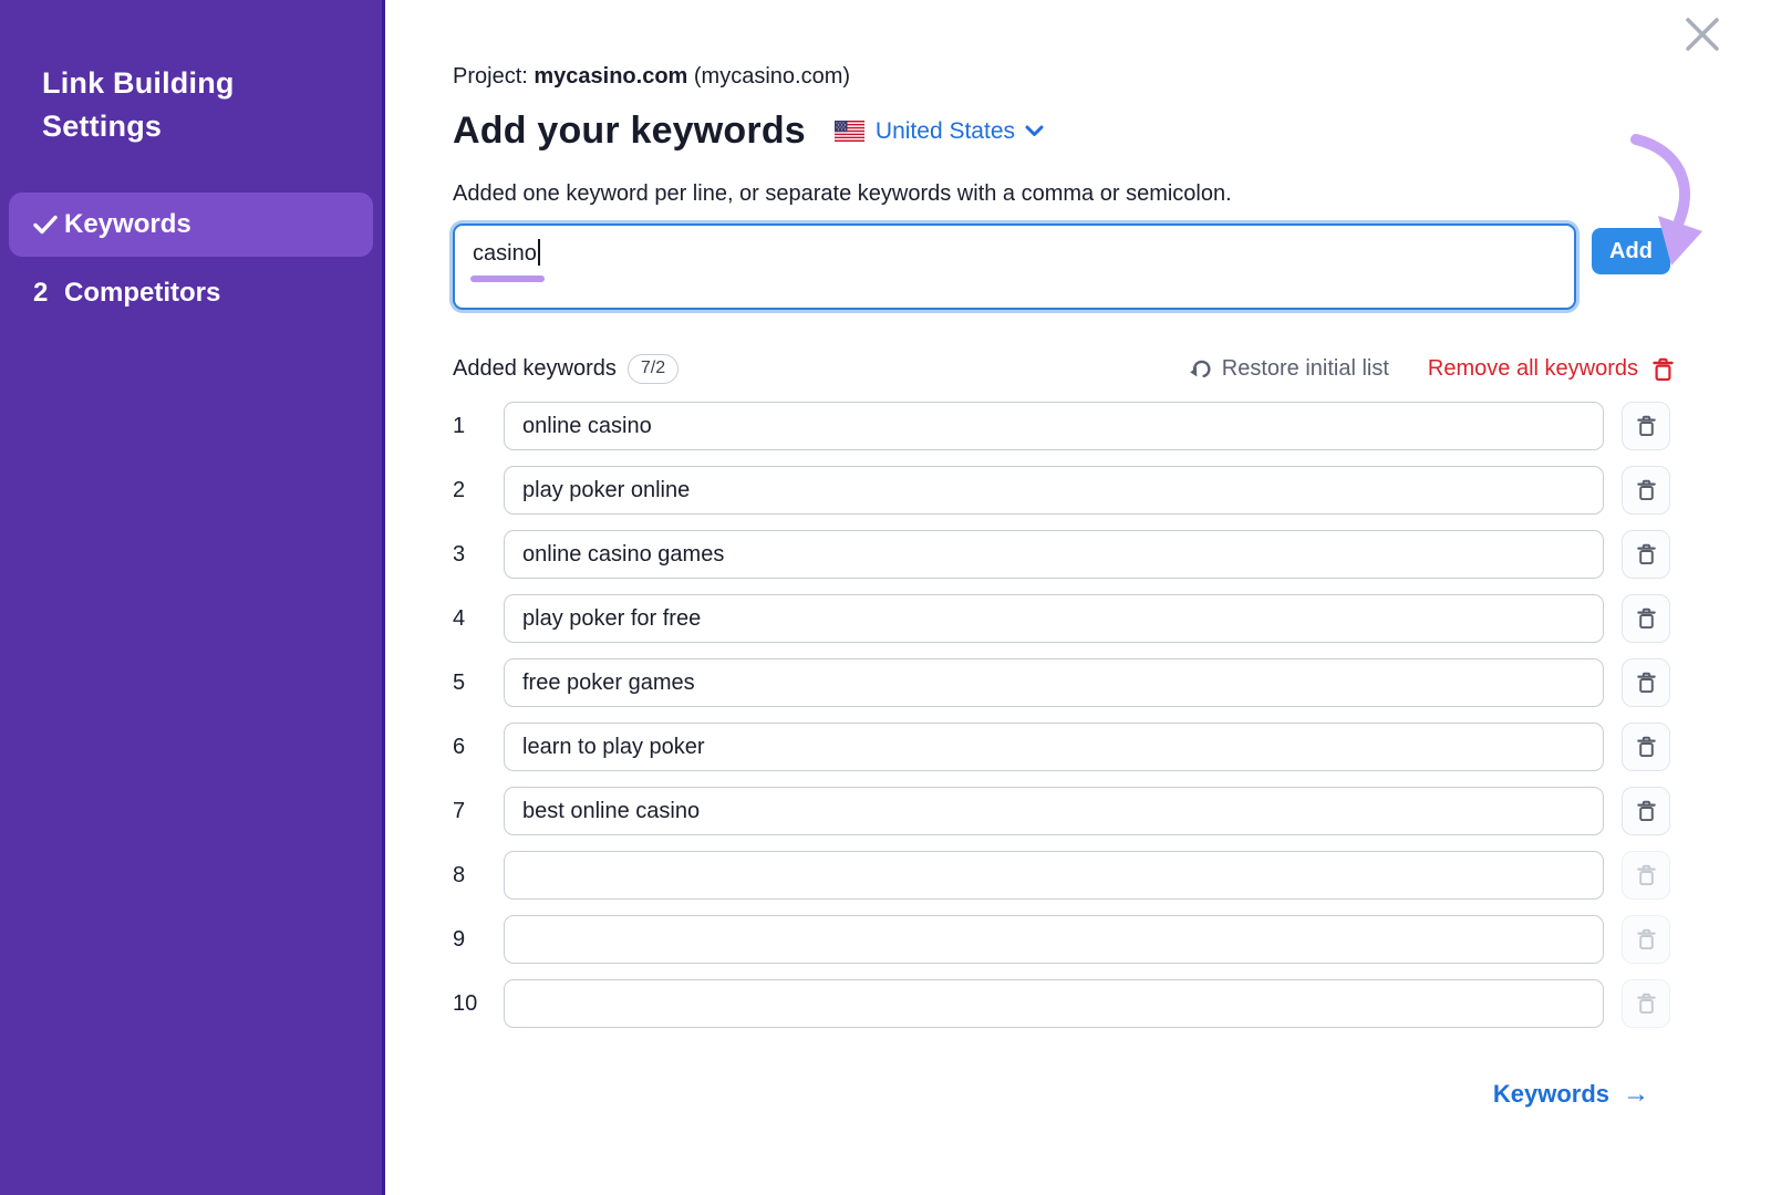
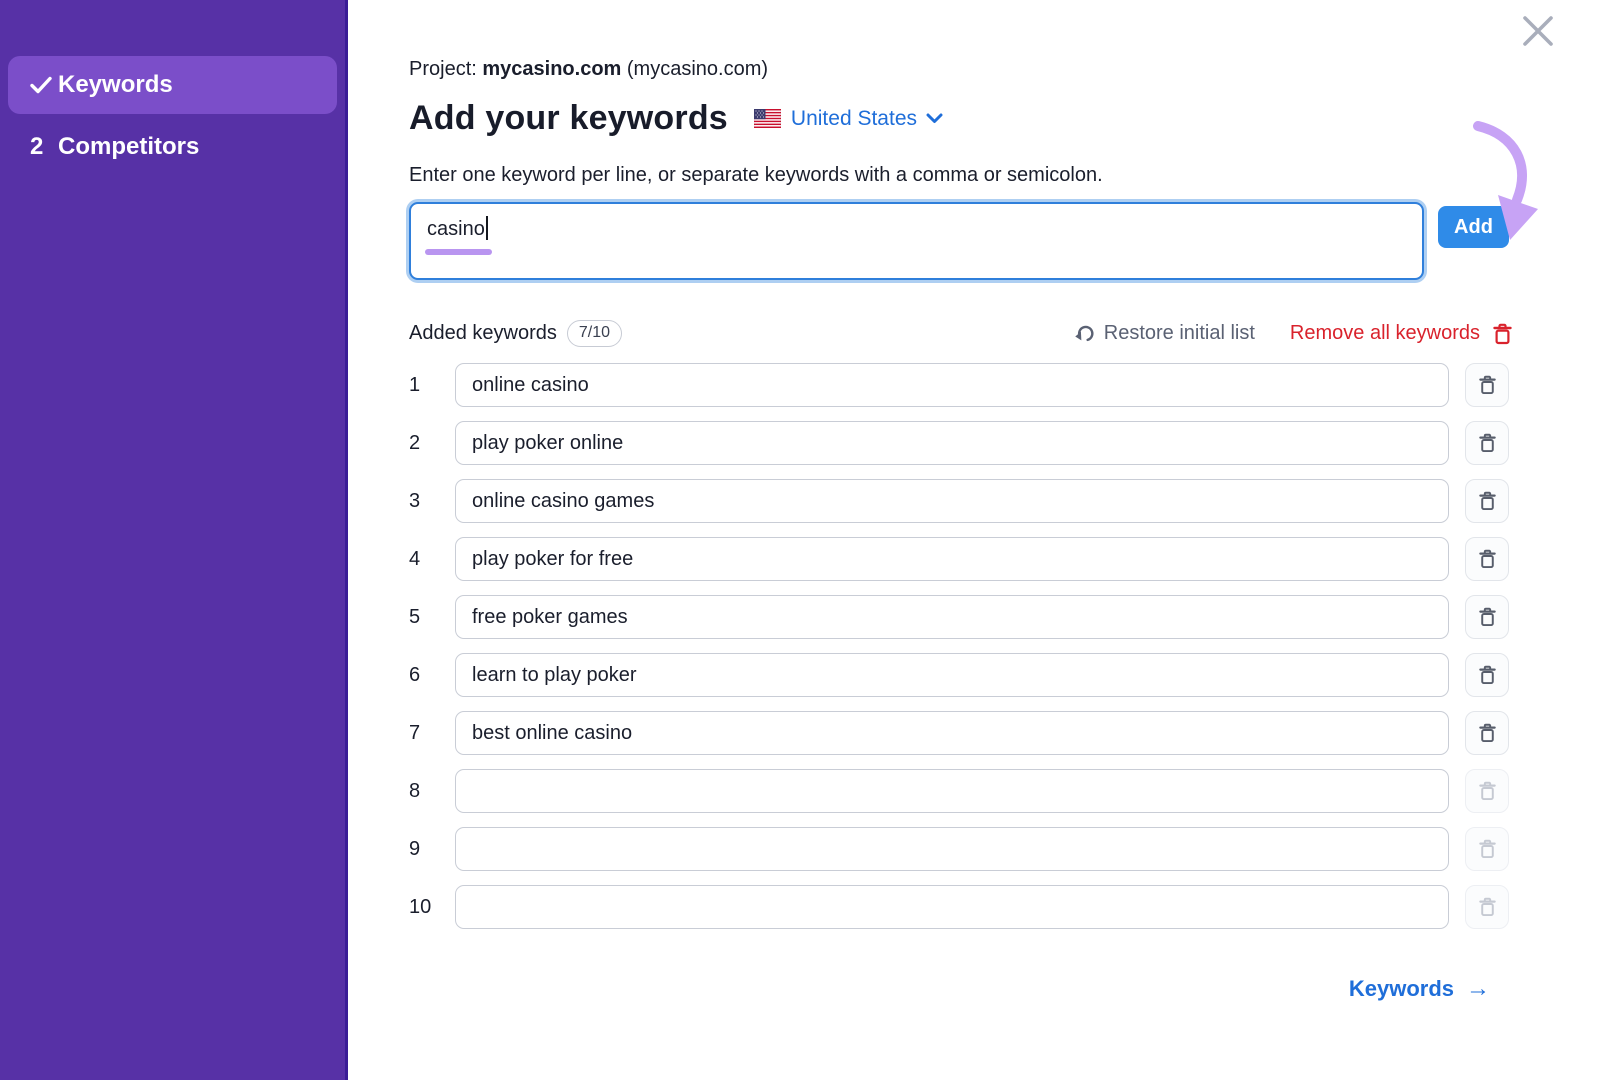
- Link Building Settings
  Keywords
  2
  Competitors
  Project: mycasino.com (mycasino.com)
  Add your keywords
  United States
- Added one keyword per line, or separate keywords with a comma or semicolon.
+ Enter one keyword per line, or separate keywords with a comma or semicolon.
  casino
  Add
  Added keywords
- 7/2
+ 7/10
  Restore initial list
  Remove all keywords
  1
  online casino
  2
  play poker online
  3
  online casino games
  4
  play poker for free
  5
  free poker games
  6
  learn to play poker
  7
  best online casino
  8
  9
  10
  Keywords
  →
